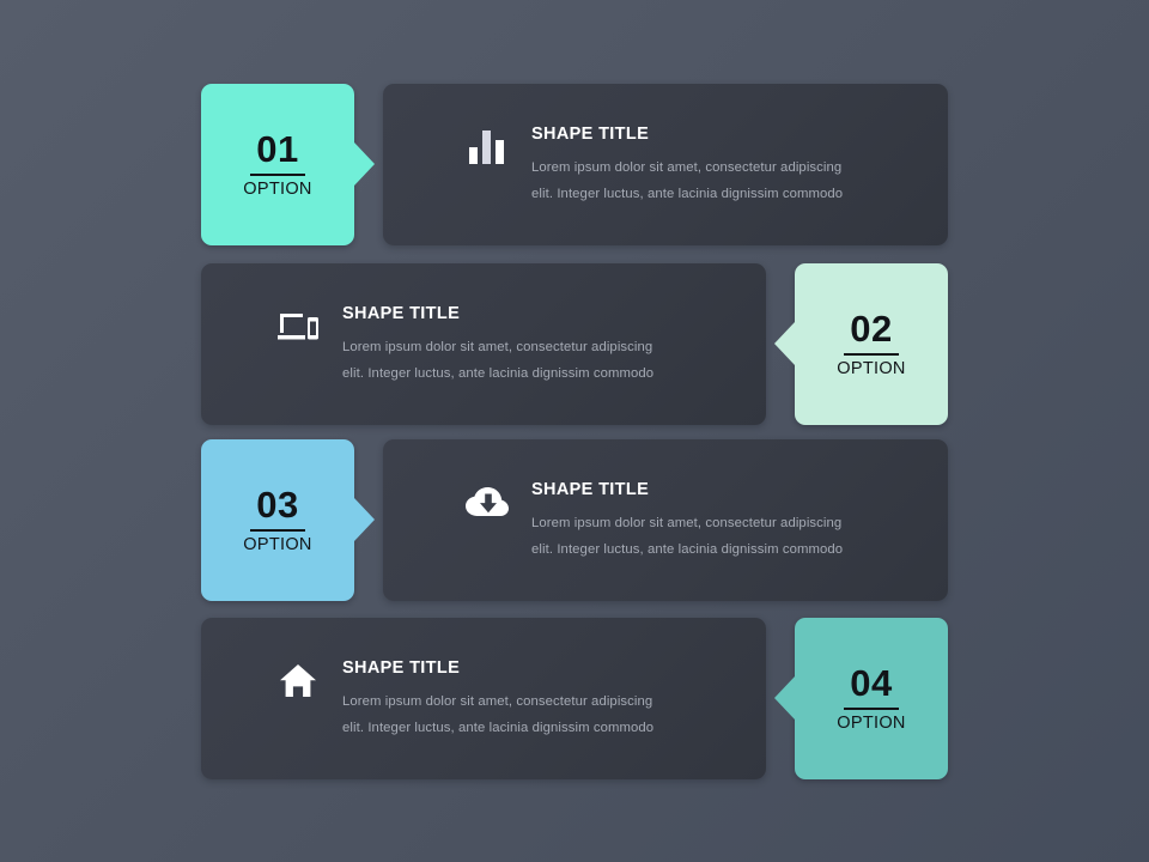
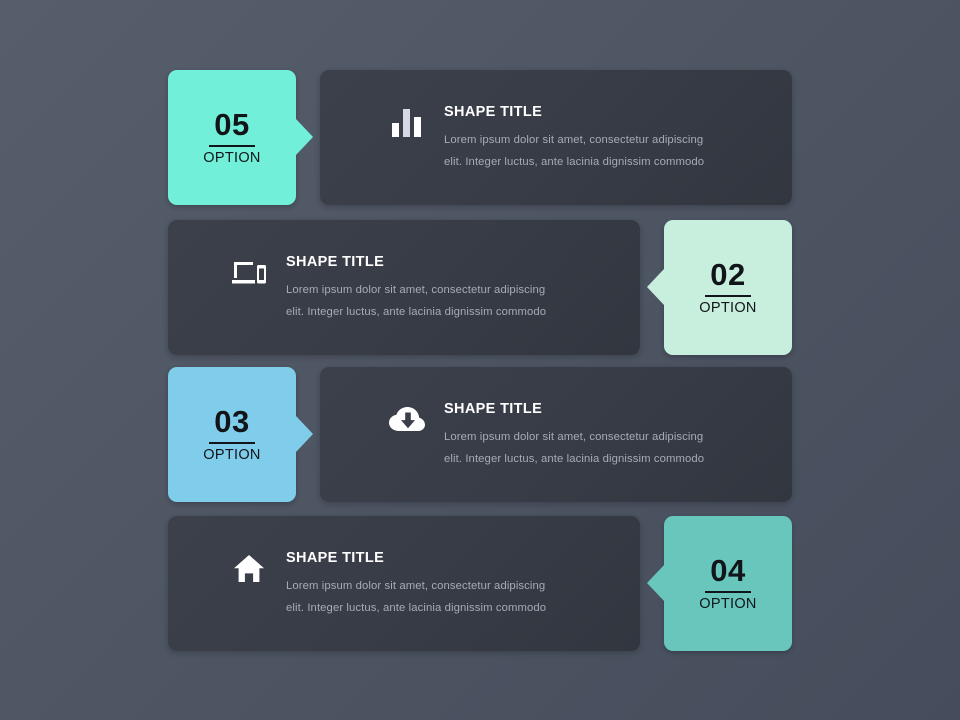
- 01
+ 05
  OPTION
  SHAPE TITLE
  Lorem ipsum dolor sit amet, consectetur adipiscing
  elit. Integer luctus, ante lacinia dignissim commodo
  SHAPE TITLE
  Lorem ipsum dolor sit amet, consectetur adipiscing
  elit. Integer luctus, ante lacinia dignissim commodo
  02
  OPTION
  03
  OPTION
  SHAPE TITLE
  Lorem ipsum dolor sit amet, consectetur adipiscing
  elit. Integer luctus, ante lacinia dignissim commodo
  SHAPE TITLE
  Lorem ipsum dolor sit amet, consectetur adipiscing
  elit. Integer luctus, ante lacinia dignissim commodo
  04
  OPTION
